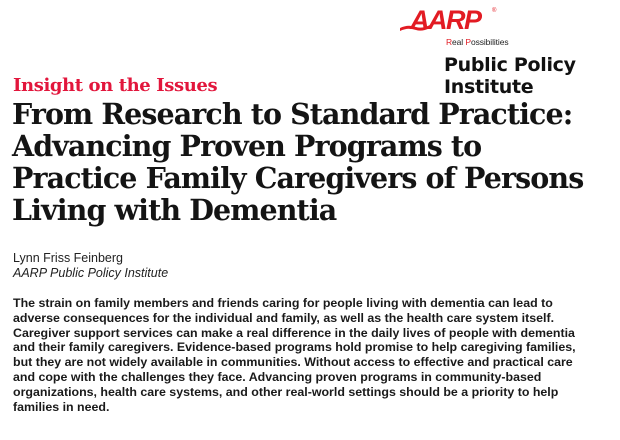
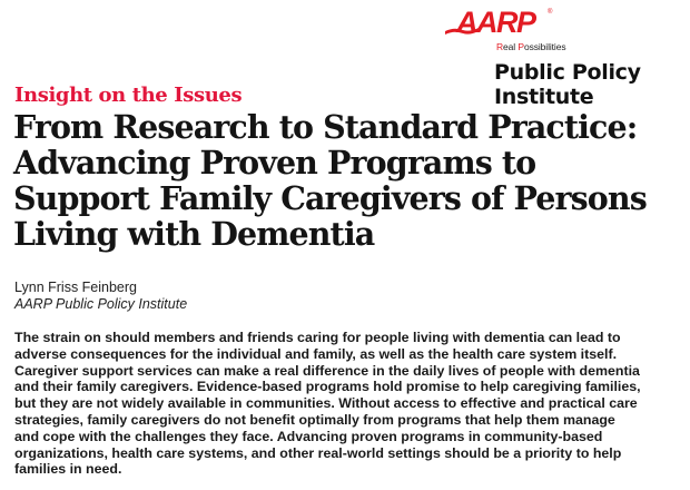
  AARP
  Real Possibilities
  Public Policy
  Institute
  Insight on the Issues
  From Research to Standard Practice:
  Advancing Proven Programs to
- Practice Family Caregivers of Persons
+ Support Family Caregivers of Persons
  Living with Dementia
  Lynn Friss Feinberg
  AARP Public Policy Institute
- The strain on family members and friends caring for people living with dementia can lead to
+ The strain on should members and friends caring for people living with dementia can lead to
  adverse consequences for the individual and family, as well as the health care system itself.
  Caregiver support services can make a real difference in the daily lives of people with dementia
  and their family caregivers. Evidence-based programs hold promise to help caregiving families,
  but they are not widely available in communities. Without access to effective and practical care
+ strategies, family caregivers do not benefit optimally from programs that help them manage
  and cope with the challenges they face. Advancing proven programs in community-based
  organizations, health care systems, and other real-world settings should be a priority to help
  families in need.
